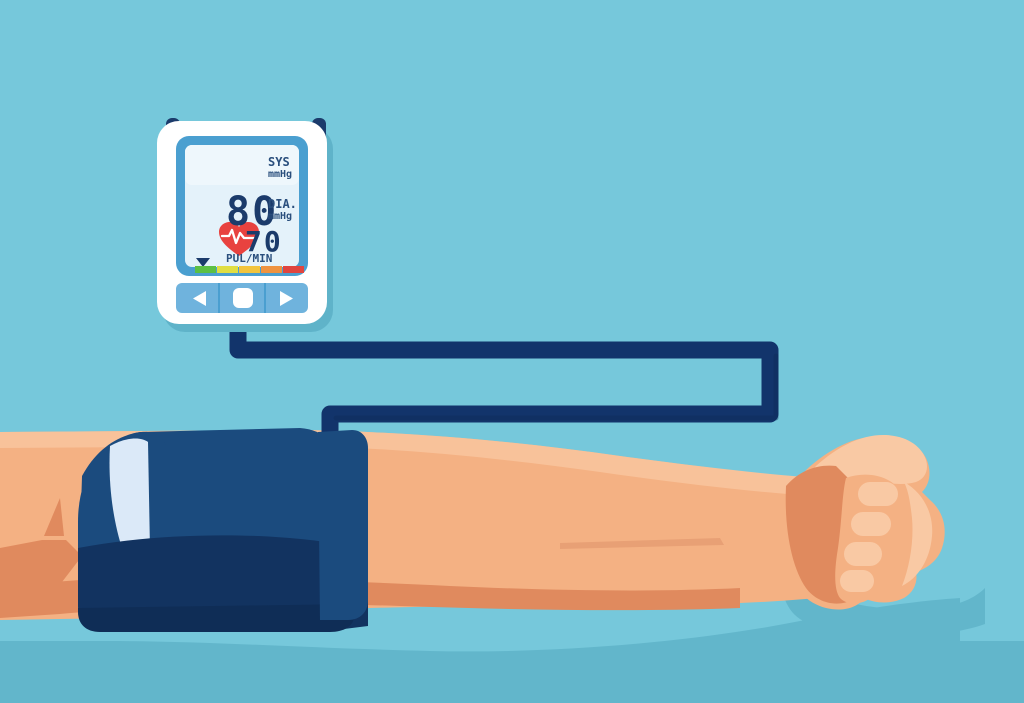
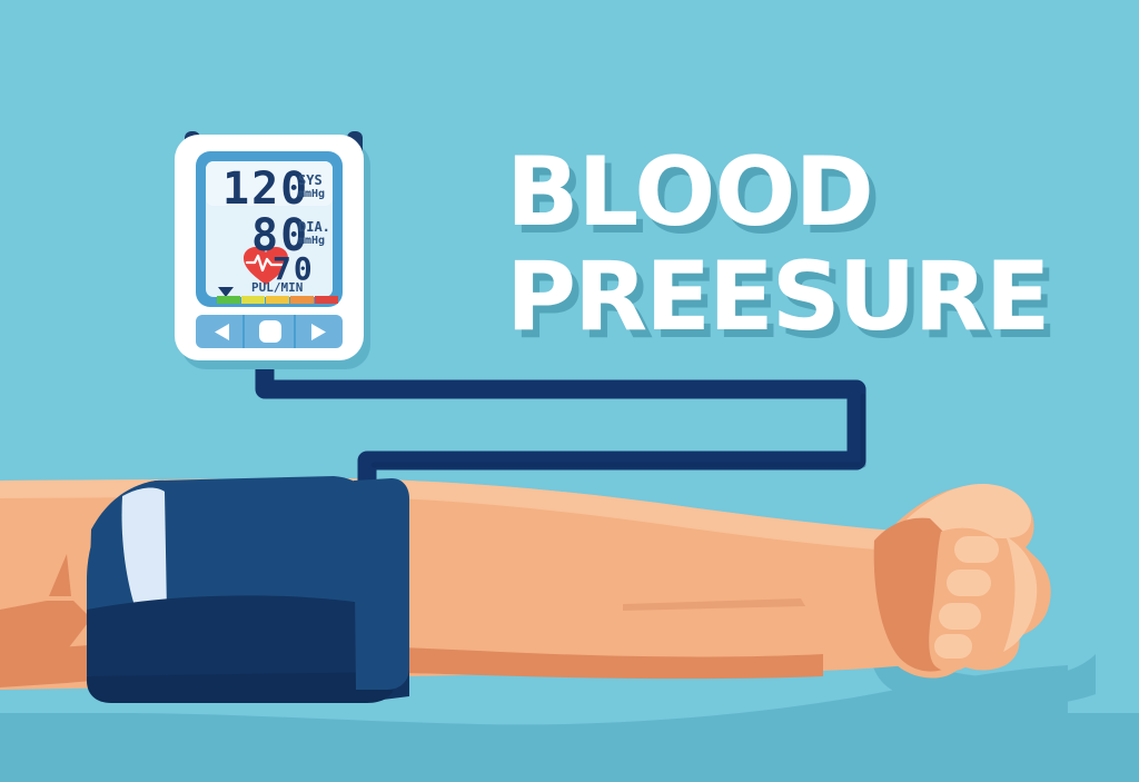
+ BLOOD
+ PREESURE
+ 120
  SYS
  mmHg
  80
  DIA.
  mmHg
  70
  PUL/MIN
